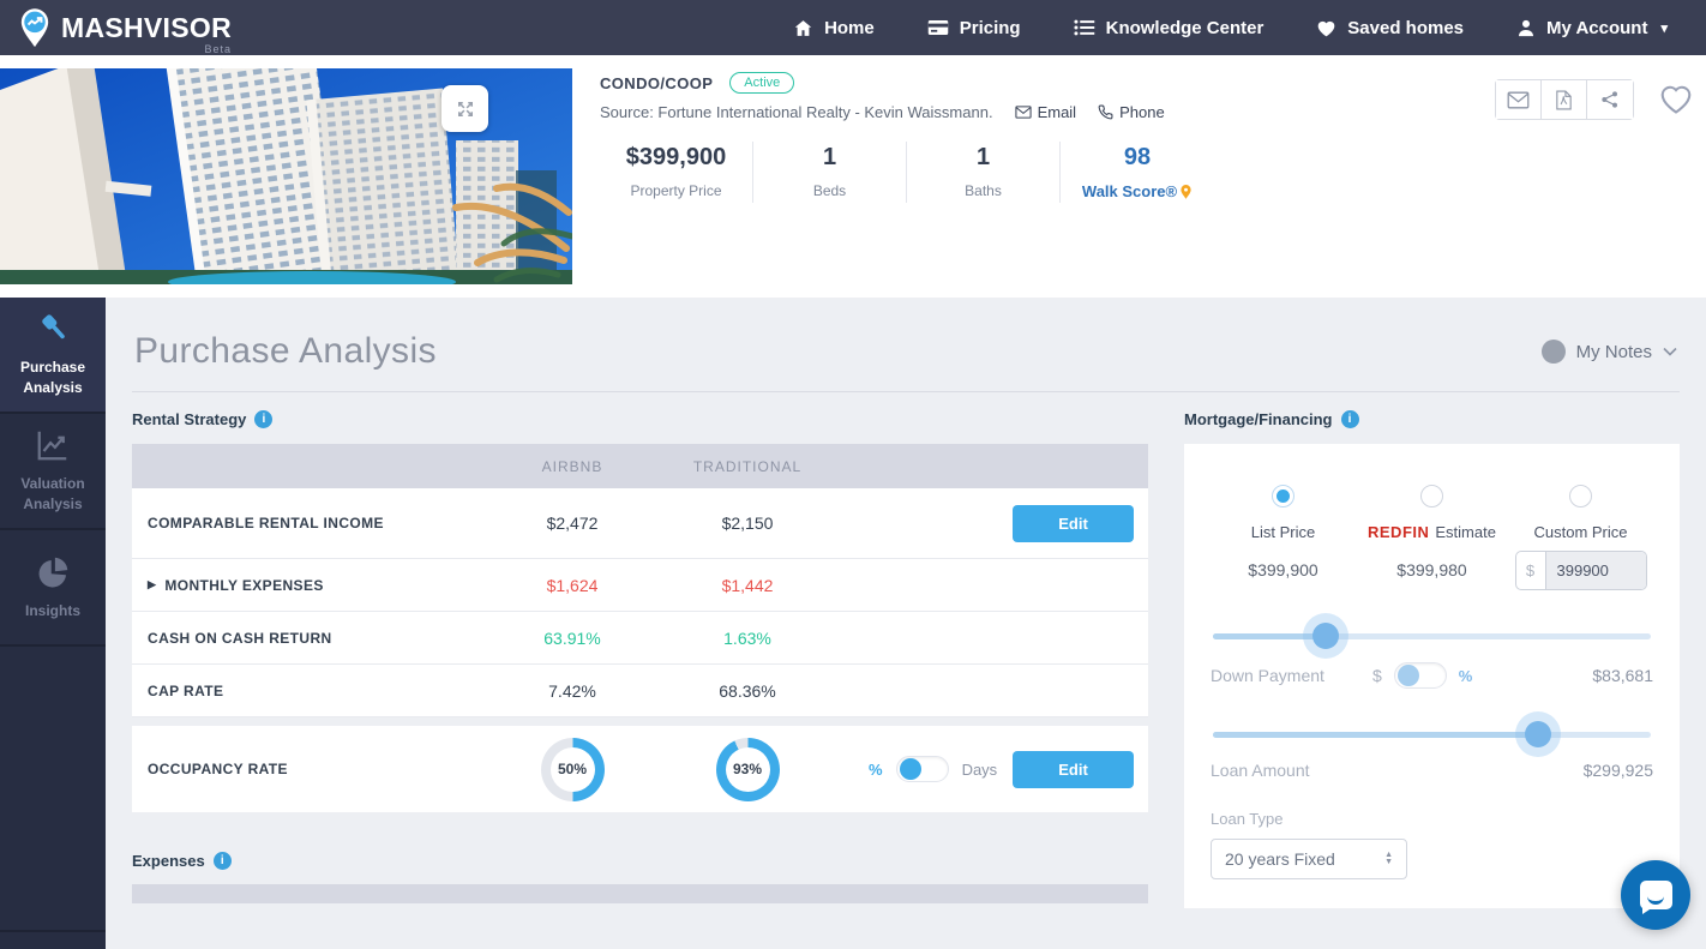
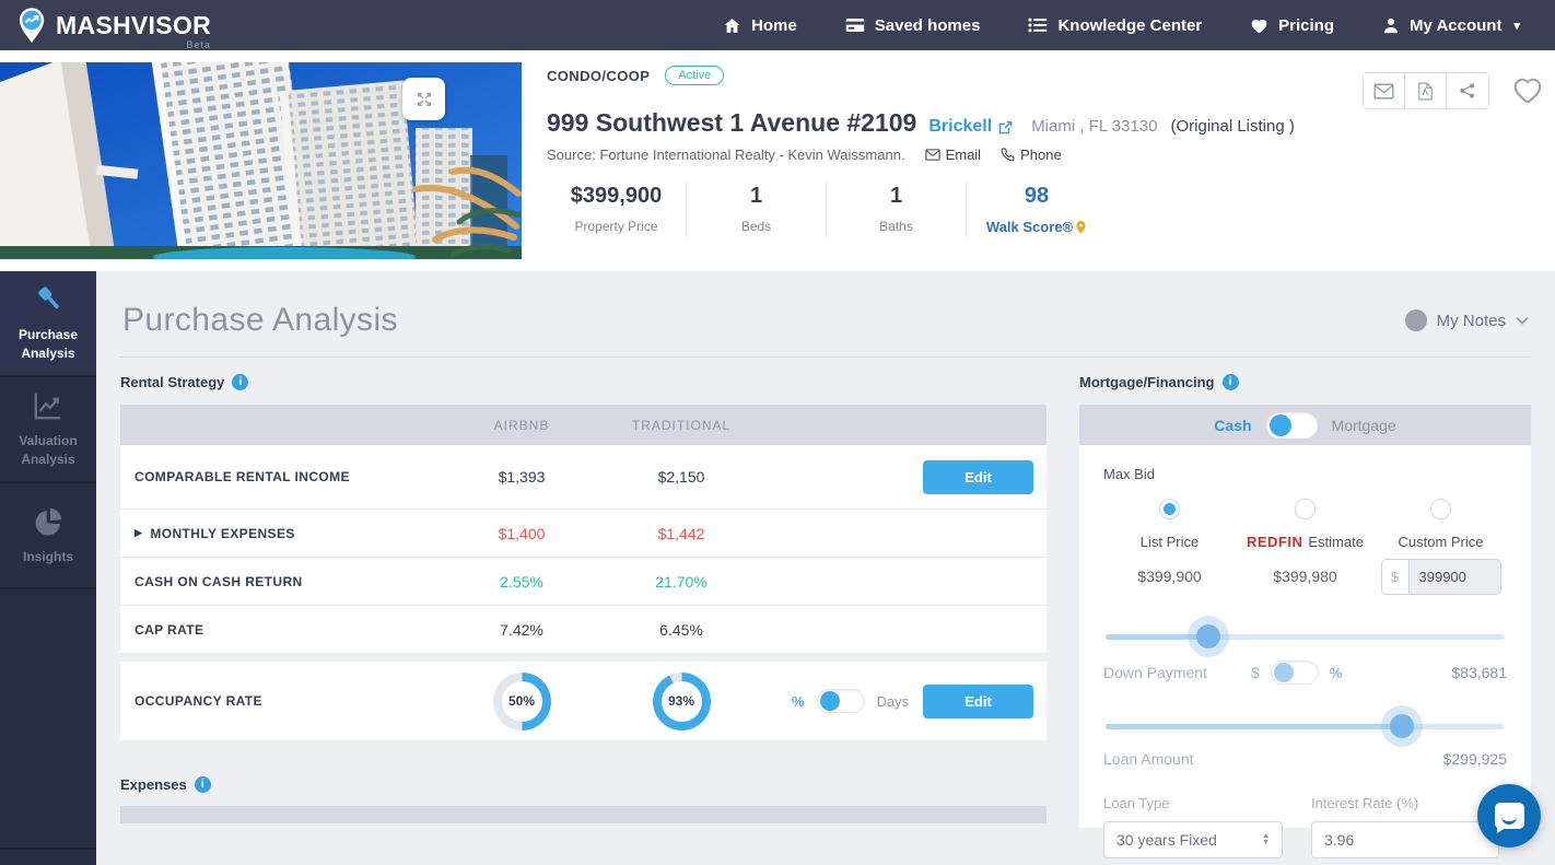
  MASHVISOR
  Beta
  Home
- Pricing
+ Saved homes
  Knowledge Center
- Saved homes
+ Pricing
  My Account
  ▾
  CONDO/COOP
  Active
+ 999 Southwest 1 Avenue #2109
+ Brickell
+ Miami , FL 33130
+ (Original Listing )
  Source: Fortune International Realty - Kevin Waissmann.
  Email
  Phone
  $399,900
  Property Price
  1
  Beds
  1
  Baths
  98
  Walk Score®
  Purchase Analysis
  Valuation Analysis
  Insights
  Purchase Analysis
  My Notes
  Rental Strategy
  i
  AIRBNB
  TRADITIONAL
  COMPARABLE RENTAL INCOME
- $2,472
+ $1,393
  $2,150
  Edit
  ▶
  MONTHLY EXPENSES
- $1,624
+ $1,400
  $1,442
  CASH ON CASH RETURN
- 63.91%
+ 2.55%
- 1.63%
+ 21.70%
  CAP RATE
  7.42%
- 68.36%
+ 6.45%
  OCCUPANCY RATE
  50%
  93%
  %
  Days
  Edit
  Expenses
  i
  Mortgage/Financing
  i
+ Cash
+ Mortgage
+ Max Bid
  List Price
  REDFIN
  Estimate
  Custom Price
  $399,900
  $399,980
  $
  399900
  Down Payment
  $
  %
  $83,681
  Loan Amount
  $299,925
  Loan Type
- 20 years Fixed
+ 30 years Fixed
+ Interest Rate (%)
+ 3.96
